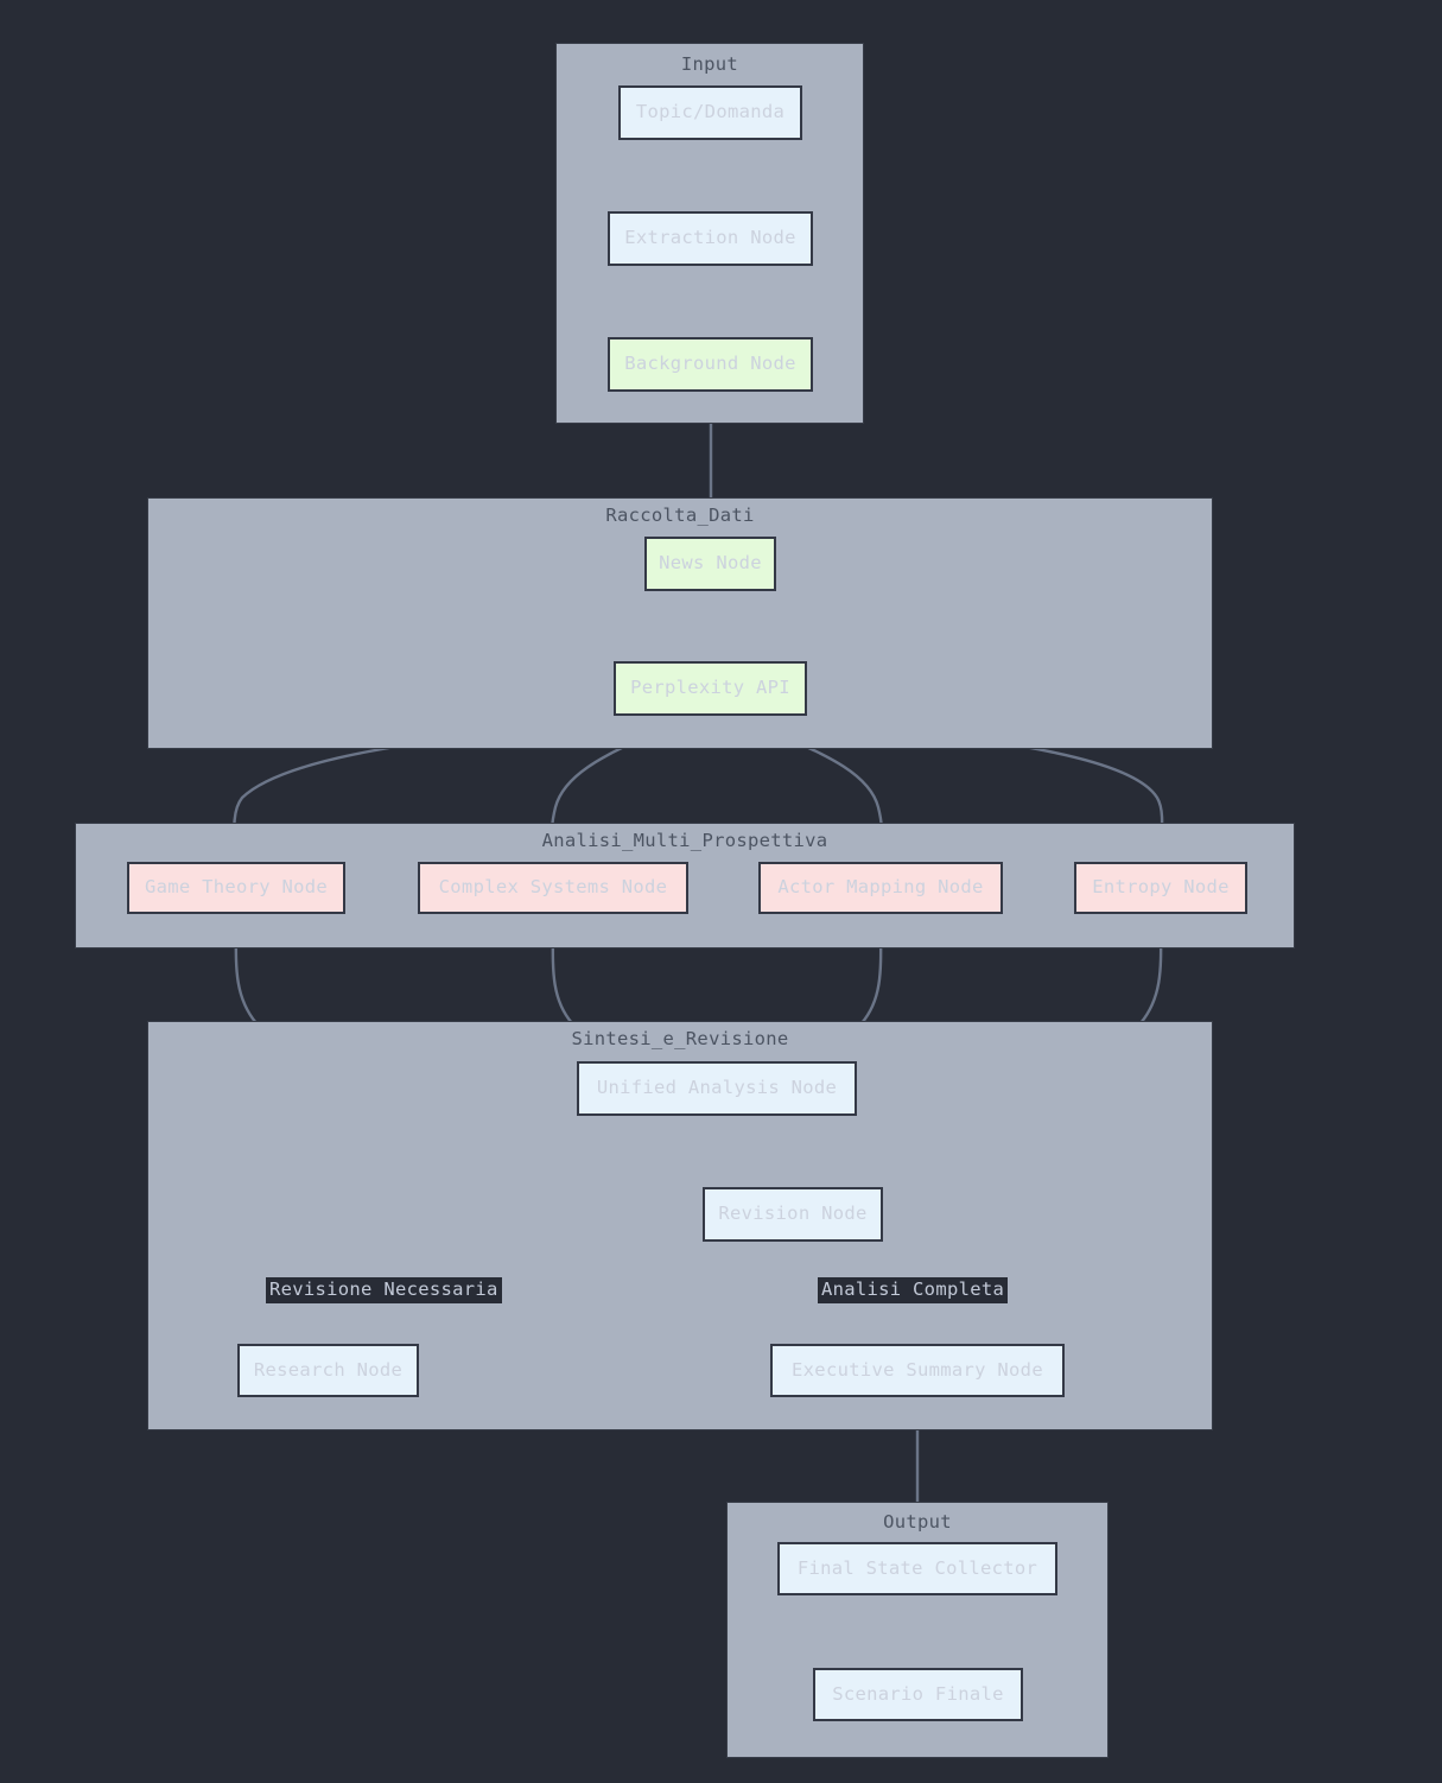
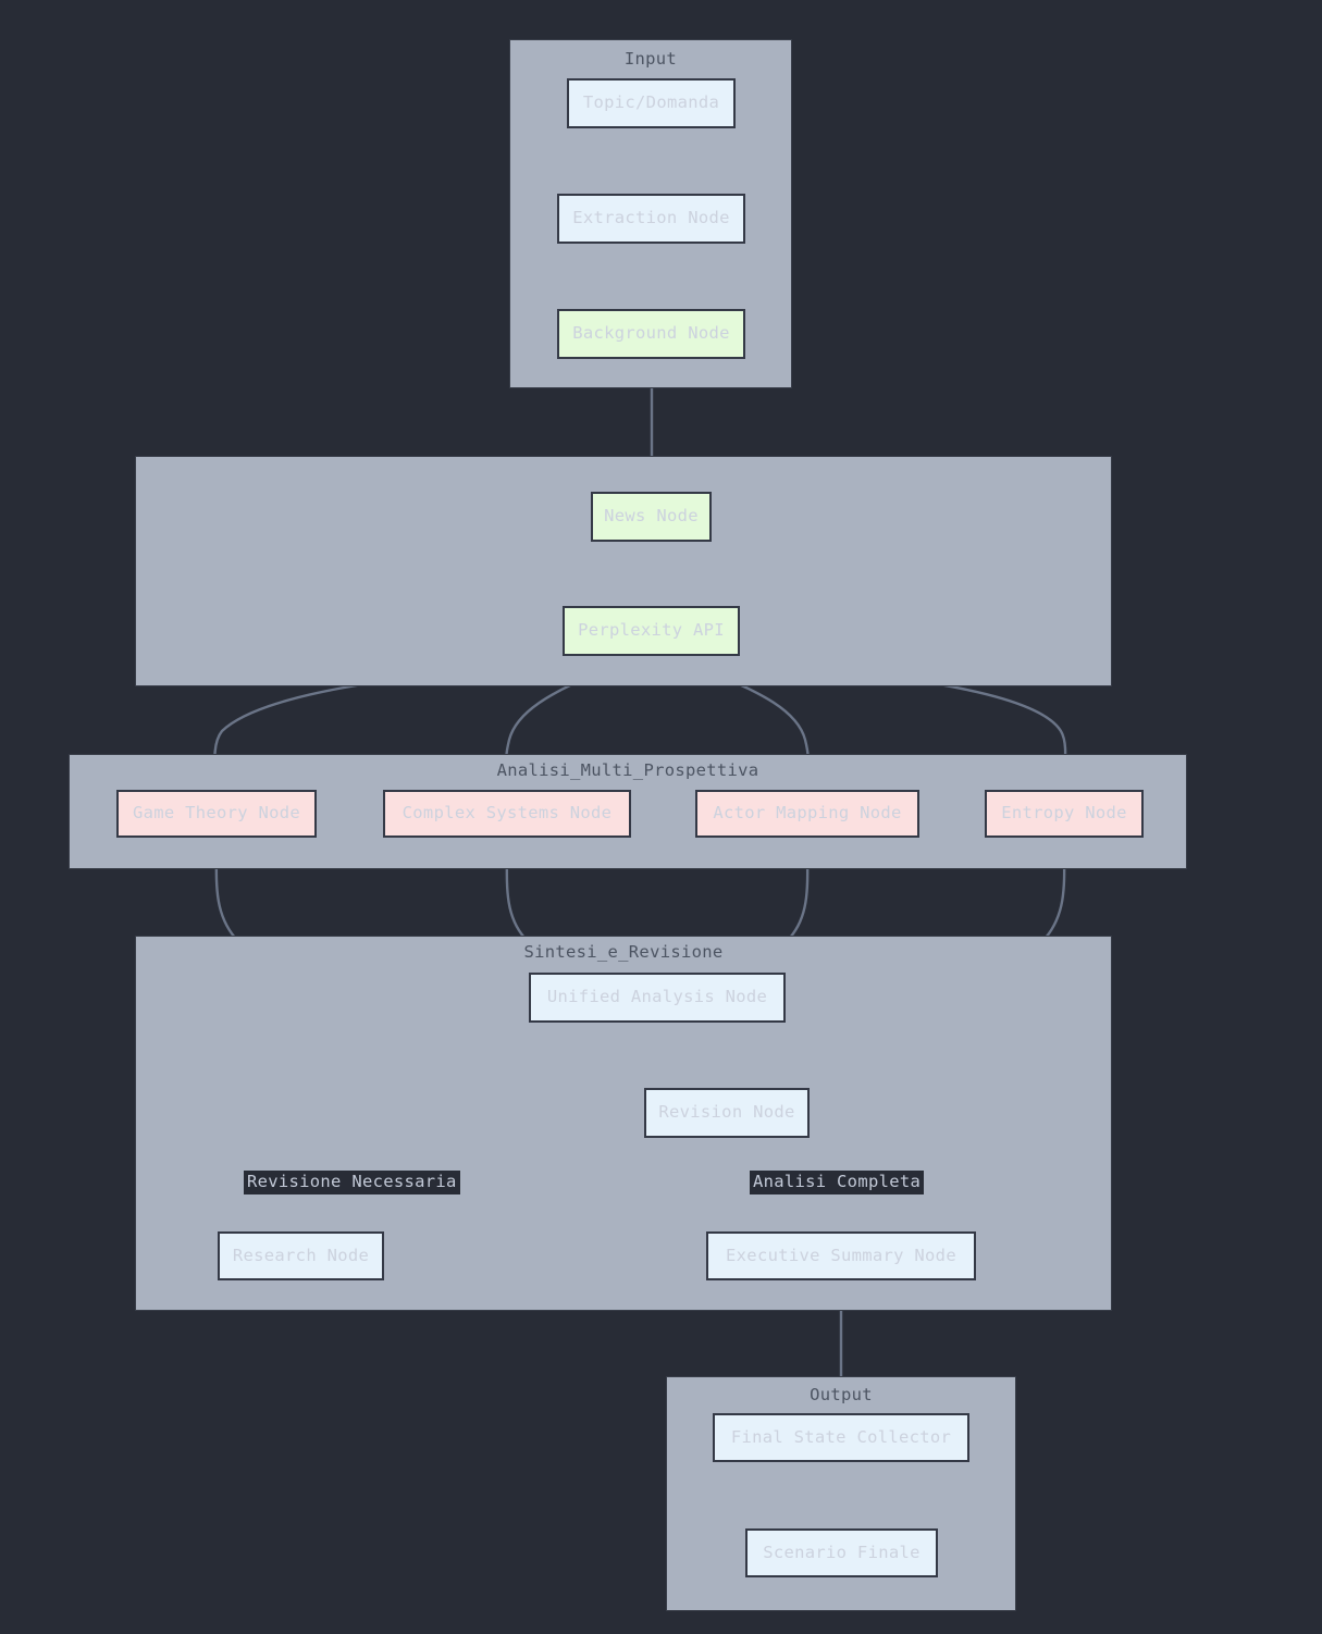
  Input
  Topic/Domanda
  Extraction Node
  Background Node
- Raccolta_Dati
  News Node
  Perplexity API
  Analisi_Multi_Prospettiva
  Game Theory Node
  Complex Systems Node
  Actor Mapping Node
  Entropy Node
  Sintesi_e_Revisione
  Unified Analysis Node
  Revision Node
  Research Node
  Executive Summary Node
  Revisione Necessaria
  Analisi Completa
  Output
  Final State Collector
  Scenario Finale
